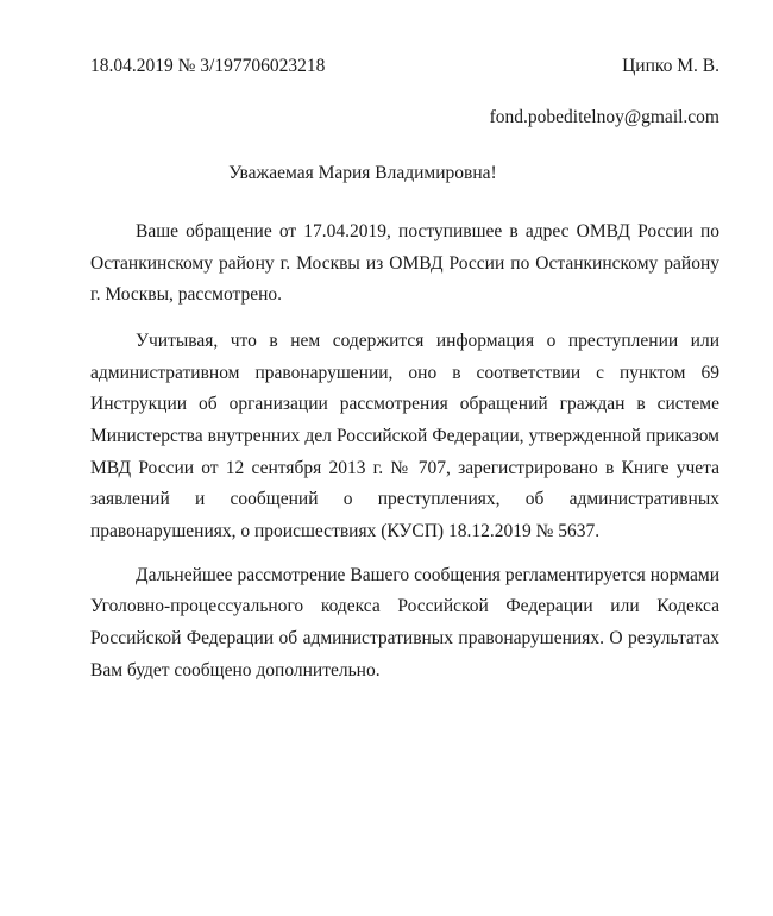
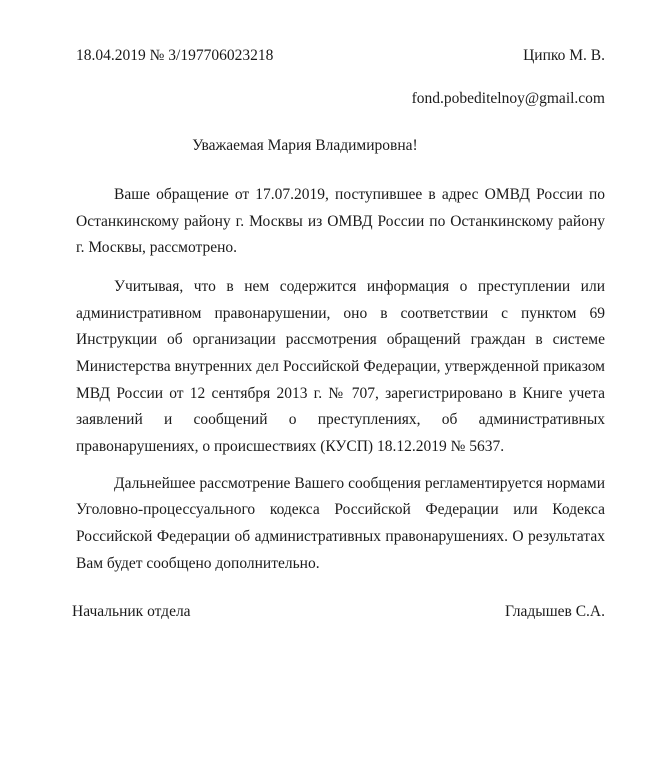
  18.04.2019 № 3/197706023218
  Ципко М. В.
  fond.pobeditelnoy@gmail.com
  Уважаемая Мария Владимировна!
- Ваше обращение от 17.04.2019, поступившее в адрес ОМВД России по Останкинскому району г. Москвы из ОМВД России по Останкинскому району г. Москвы, рассмотрено.
+ Ваше обращение от 17.07.2019, поступившее в адрес ОМВД России по Останкинскому району г. Москвы из ОМВД России по Останкинскому району г. Москвы, рассмотрено.
  Учитывая, что в нем содержится информация о преступлении или административном правонарушении, оно в соответствии с пунктом 69 Инструкции об организации рассмотрения обращений граждан в системе Министерства внутренних дел Российской Федерации, утвержденной приказом МВД России от 12 сентября 2013 г. № 707, зарегистрировано в Книге учета заявлений и сообщений о преступлениях, об административных правонарушениях, о происшествиях (КУСП) 18.12.2019 № 5637.
  Дальнейшее рассмотрение Вашего сообщения регламентируется нормами Уголовно-процессуального кодекса Российской Федерации или Кодекса Российской Федерации об административных правонарушениях. О результатах Вам будет сообщено дополнительно.
+ Начальник отдела
+ Гладышев С.А.
